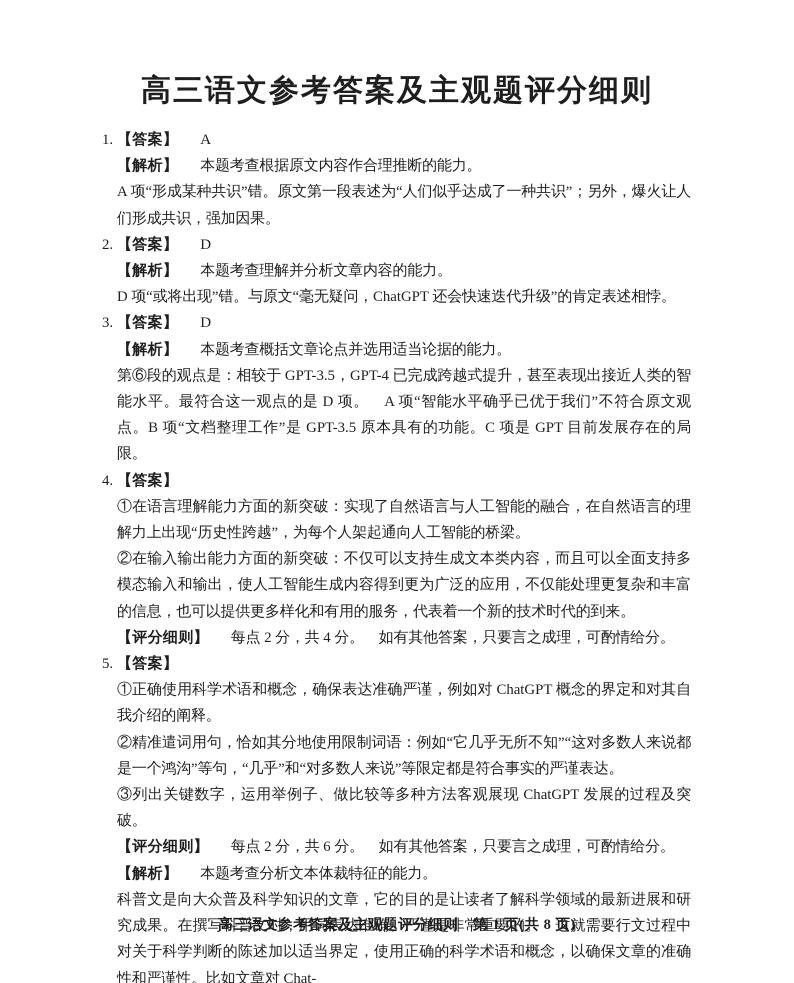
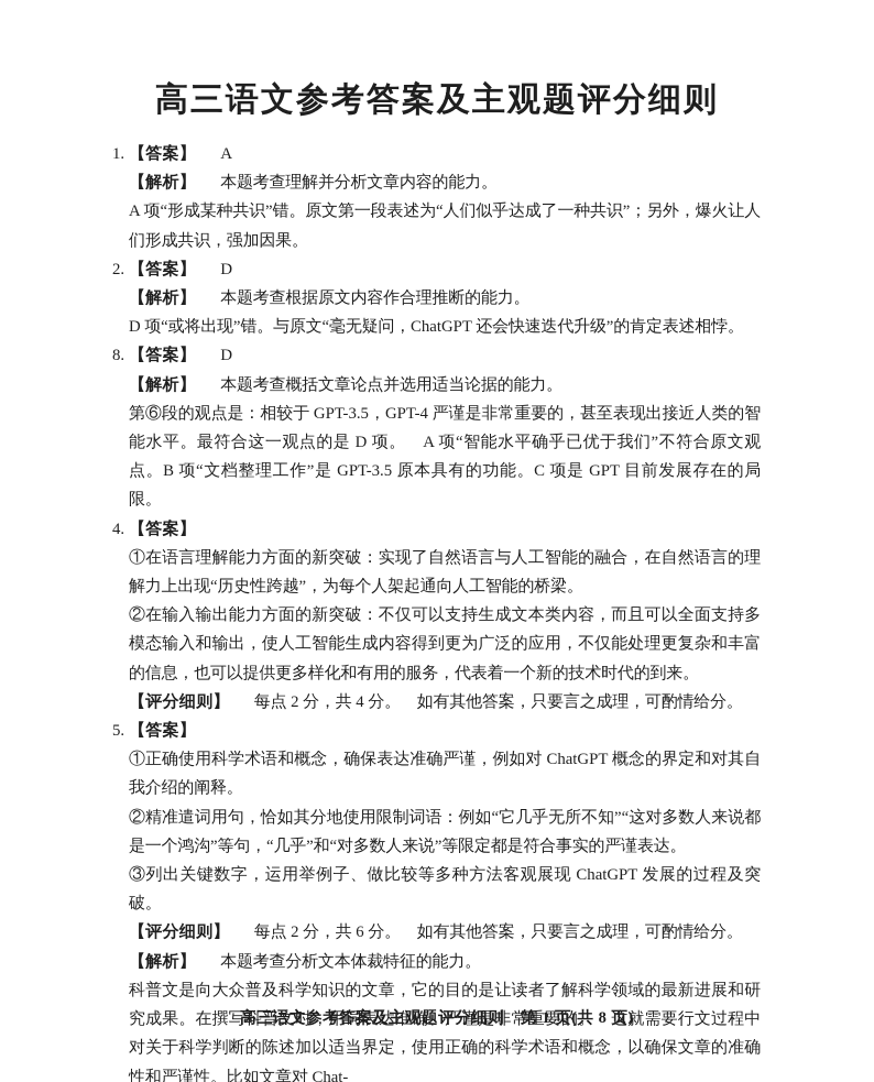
  高三语文参考答案及主观题评分细则
  1.
  【答案】 A
- 【解析】 本题考查根据原文内容作合理推断的能力。
+ 【解析】 本题考查理解并分析文章内容的能力。
  A 项“形成某种共识”错。原文第一段表述为“人们似乎达成了一种共识”；另外，爆火让人们形成共识，强加因果。
  2.
  【答案】 D
- 【解析】 本题考查理解并分析文章内容的能力。
+ 【解析】 本题考查根据原文内容作合理推断的能力。
  D 项“或将出现”错。与原文“毫无疑问，ChatGPT 还会快速迭代升级”的肯定表述相悖。
- 3.
+ 8.
  【答案】 D
  【解析】 本题考查概括文章论点并选用适当论据的能力。
- 第⑥段的观点是：相较于 GPT-3.5，GPT-4 已完成跨越式提升，甚至表现出接近人类的智能水平。最符合这一观点的是 D 项。 A 项“智能水平确乎已优于我们”不符合原文观点。B 项“文档整理工作”是 GPT-3.5 原本具有的功能。C 项是 GPT 目前发展存在的局限。
+ 第⑥段的观点是：相较于 GPT-3.5，GPT-4 严谨是非常重要的，甚至表现出接近人类的智能水平。最符合这一观点的是 D 项。 A 项“智能水平确乎已优于我们”不符合原文观点。B 项“文档整理工作”是 GPT-3.5 原本具有的功能。C 项是 GPT 目前发展存在的局限。
  4.
  【答案】
  ①在语言理解能力方面的新突破：实现了自然语言与人工智能的融合，在自然语言的理解力上出现“历史性跨越”，为每个人架起通向人工智能的桥梁。
  ②在输入输出能力方面的新突破：不仅可以支持生成文本类内容，而且可以全面支持多模态输入和输出，使人工智能生成内容得到更为广泛的应用，不仅能处理更复杂和丰富的信息，也可以提供更多样化和有用的服务，代表着一个新的技术时代的到来。
  【评分细则】 每点 2 分，共 4 分。 如有其他答案，只要言之成理，可酌情给分。
  5.
  【答案】
  ①正确使用科学术语和概念，确保表达准确严谨，例如对 ChatGPT 概念的界定和对其自我介绍的阐释。
  ②精准遣词用句，恰如其分地使用限制词语：例如“它几乎无所不知”“这对多数人来说都是一个鸿沟”等句，“几乎”和“对多数人来说”等限定都是符合事实的严谨表达。
  ③列出关键数字，运用举例子、做比较等多种方法客观展现 ChatGPT 发展的过程及突破。
  【评分细则】 每点 2 分，共 6 分。 如有其他答案，只要言之成理，可酌情给分。
  【解析】 本题考查分析文本体裁特征的能力。
  科普文是向大众普及科学知识的文章，它的目的是让读者了解科学领域的最新进展和研究成果。在撰写科普文时，用词表达准确、严谨是非常重要的。 这就需要行文过程中对关于科学判断的陈述加以适当界定，使用正确的科学术语和概念，以确保文章的准确性和严谨性。比如文章对 Chat-
  高三语文参考答案及主观题评分细则 第 1 页(共 8 页)
